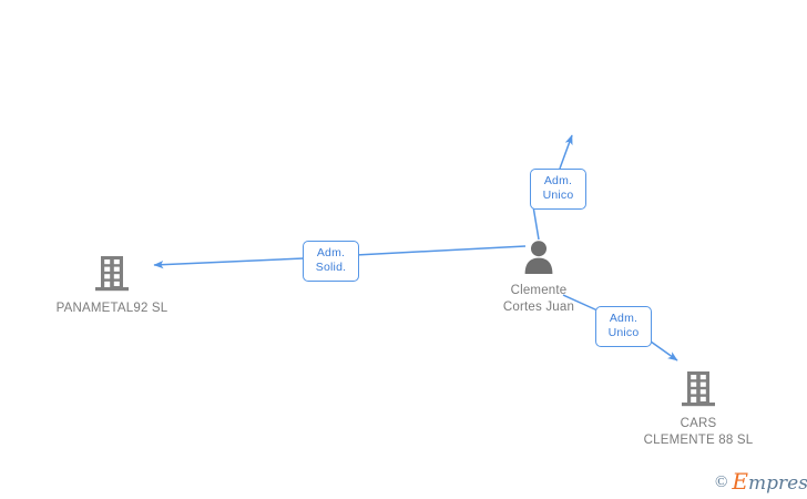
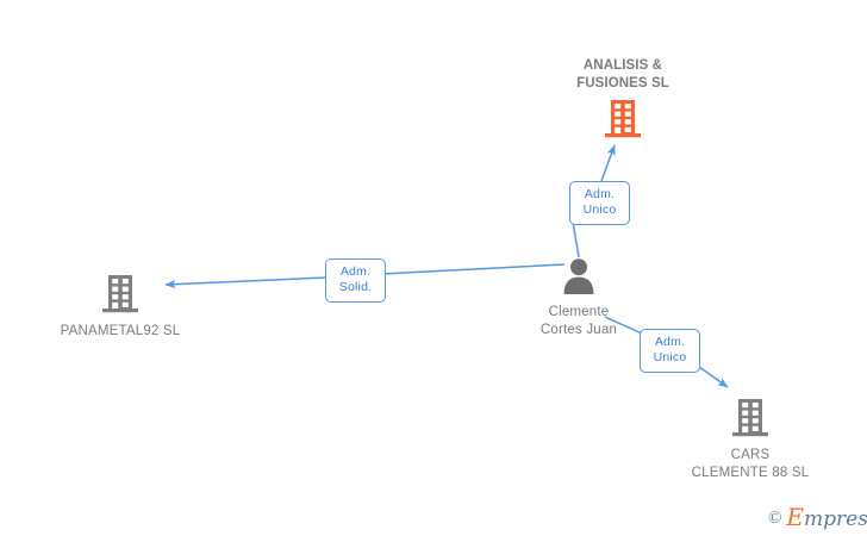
+ ANALISIS &
+ FUSIONES SL
  PANAMETAL92 SL
  Clemente
  Cortes Juan
  CARS
  CLEMENTE 88 SL
  Adm.
  Unico
  Adm.
  Solid.
  Adm.
  Unico
  ©
  Empres
